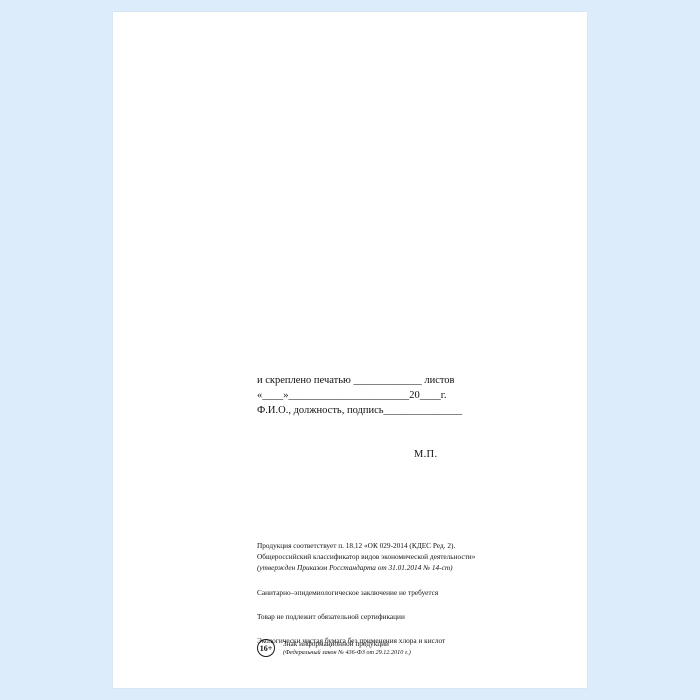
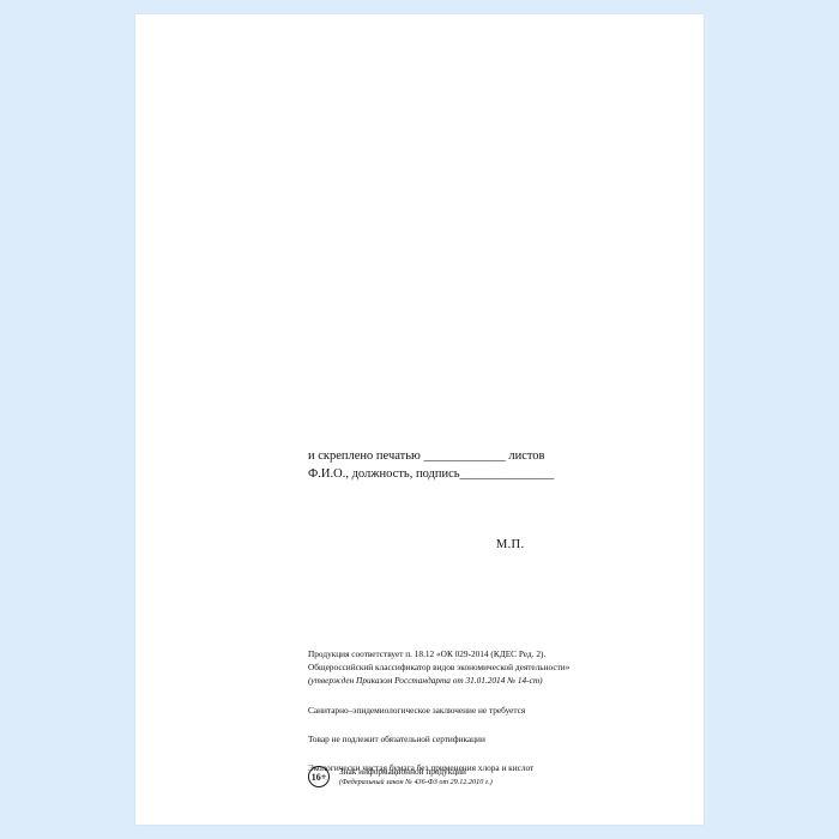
  и скреплено печатью _____________ листов
- «____»_______________________20____г.
  Ф.И.О., должность, подпись_______________
  М.П.
  Продукция соответствует п. 18.12 «ОК 029-2014 (КДЕС Ред. 2).
  Общероссийский классификатор видов экономической деятельности»
  (утвержден Приказом Росстандарта от 31.01.2014 № 14-ст)
  Санитарно–эпидемиологическое заключение не требуется
  Товар не подлежит обязательной сертификации
  Экологически чистая бумага без применения хлора и кислот
  16+
  Знак информационной продукции
